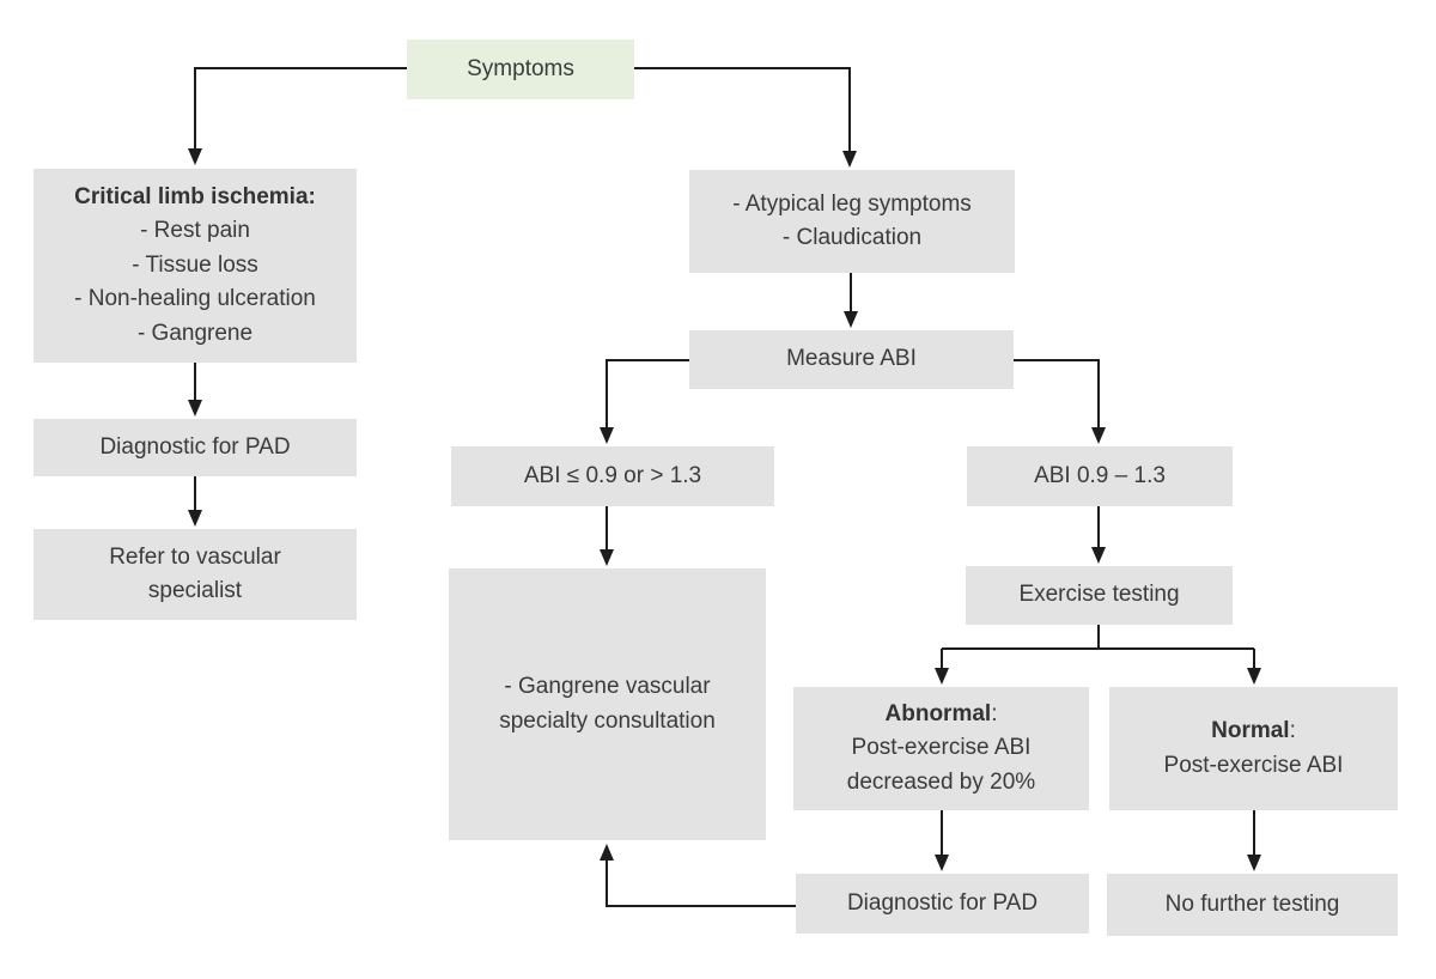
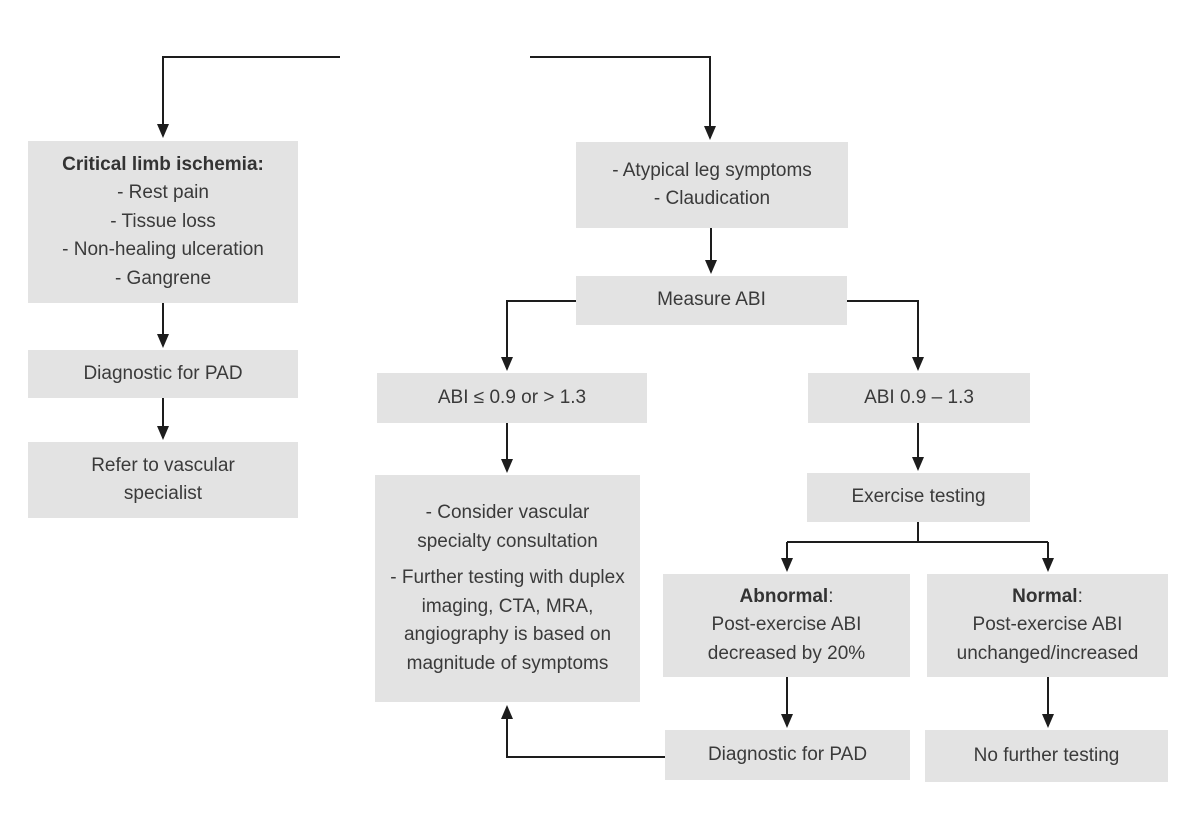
- Symptoms
  Critical limb ischemia:
  - Rest pain
  - Tissue loss
  - Non-healing ulceration
  - Gangrene
  Diagnostic for PAD
  Refer to vascular
  specialist
  - Atypical leg symptoms
  - Claudication
  Measure ABI
  ABI ≤ 0.9 or > 1.3
  ABI 0.9 – 1.3
- - Gangrene vascular specialty consultation
+ - Consider vascular specialty consultation
+ - Further testing with duplex imaging, CTA, MRA, angiography is based on magnitude of symptoms
  Exercise testing
  Abnormal:
  Post-exercise ABI
  decreased by 20%
  Normal:
  Post-exercise ABI
+ unchanged/increased
  Diagnostic for PAD
  No further testing
